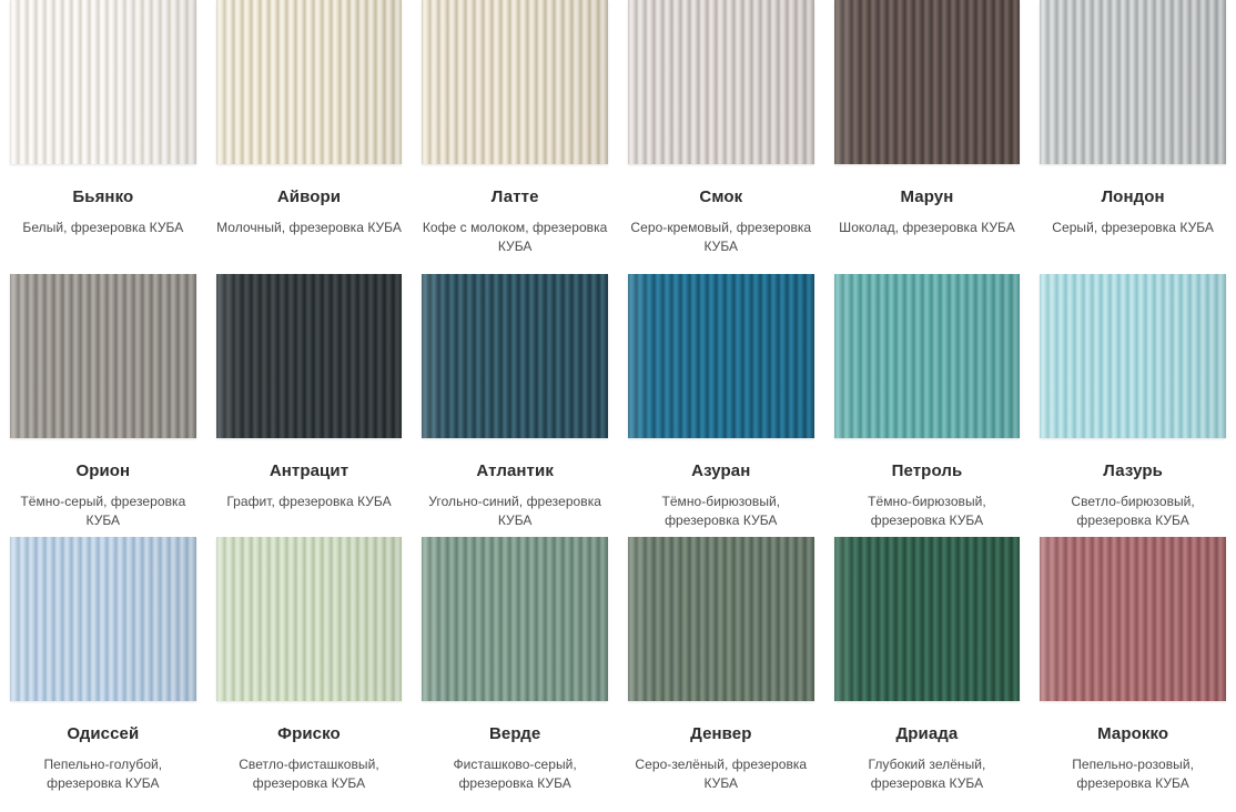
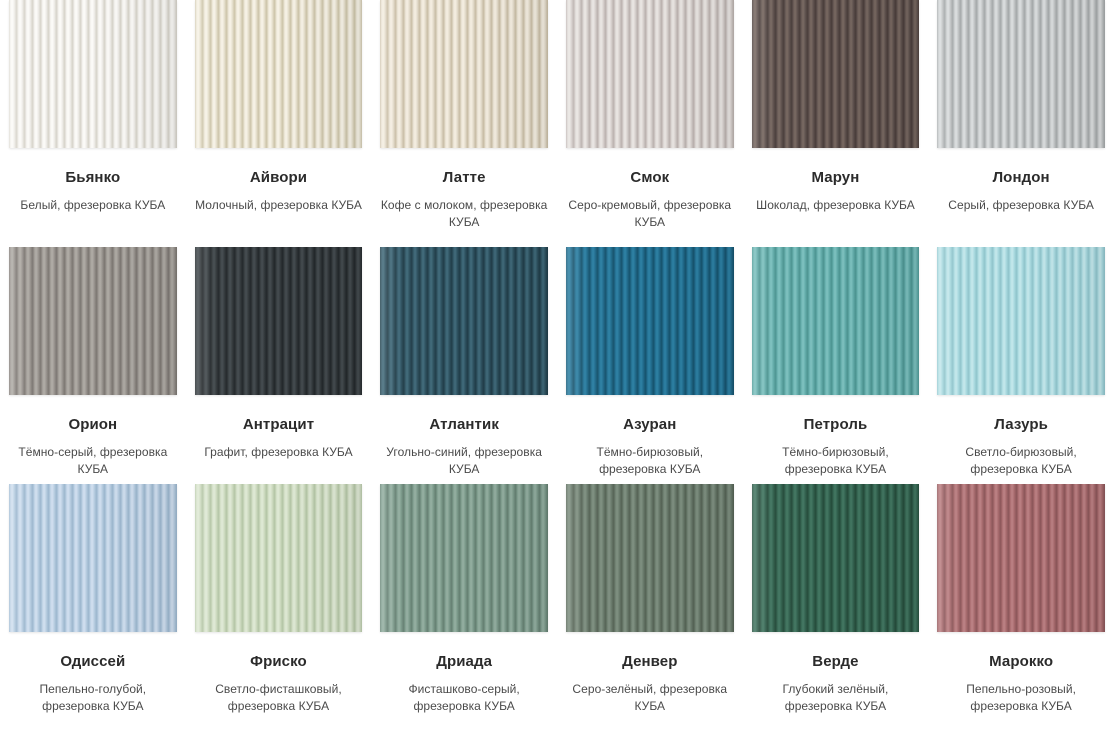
  Бьянко
  Белый, фрезеровка КУБА
  Айвори
  Молочный, фрезеровка КУБА
  Латте
  Кофе с молоком, фрезеровка КУБА
  Смок
  Серо-кремовый, фрезеровка КУБА
  Марун
  Шоколад, фрезеровка КУБА
  Лондон
  Серый, фрезеровка КУБА
  Орион
  Тёмно-серый, фрезеровка КУБА
  Антрацит
  Графит, фрезеровка КУБА
  Атлантик
  Угольно-синий, фрезеровка КУБА
  Азуран
  Тёмно-бирюзовый, фрезеровка КУБА
  Петроль
  Тёмно-бирюзовый, фрезеровка КУБА
  Лазурь
  Светло-бирюзовый, фрезеровка КУБА
  Одиссей
  Пепельно-голубой, фрезеровка КУБА
  Фриско
  Светло-фисташковый, фрезеровка КУБА
- Верде
+ Дриада
  Фисташково-серый, фрезеровка КУБА
  Денвер
  Серо-зелёный, фрезеровка КУБА
- Дриада
+ Верде
  Глубокий зелёный, фрезеровка КУБА
  Марокко
  Пепельно-розовый, фрезеровка КУБА
